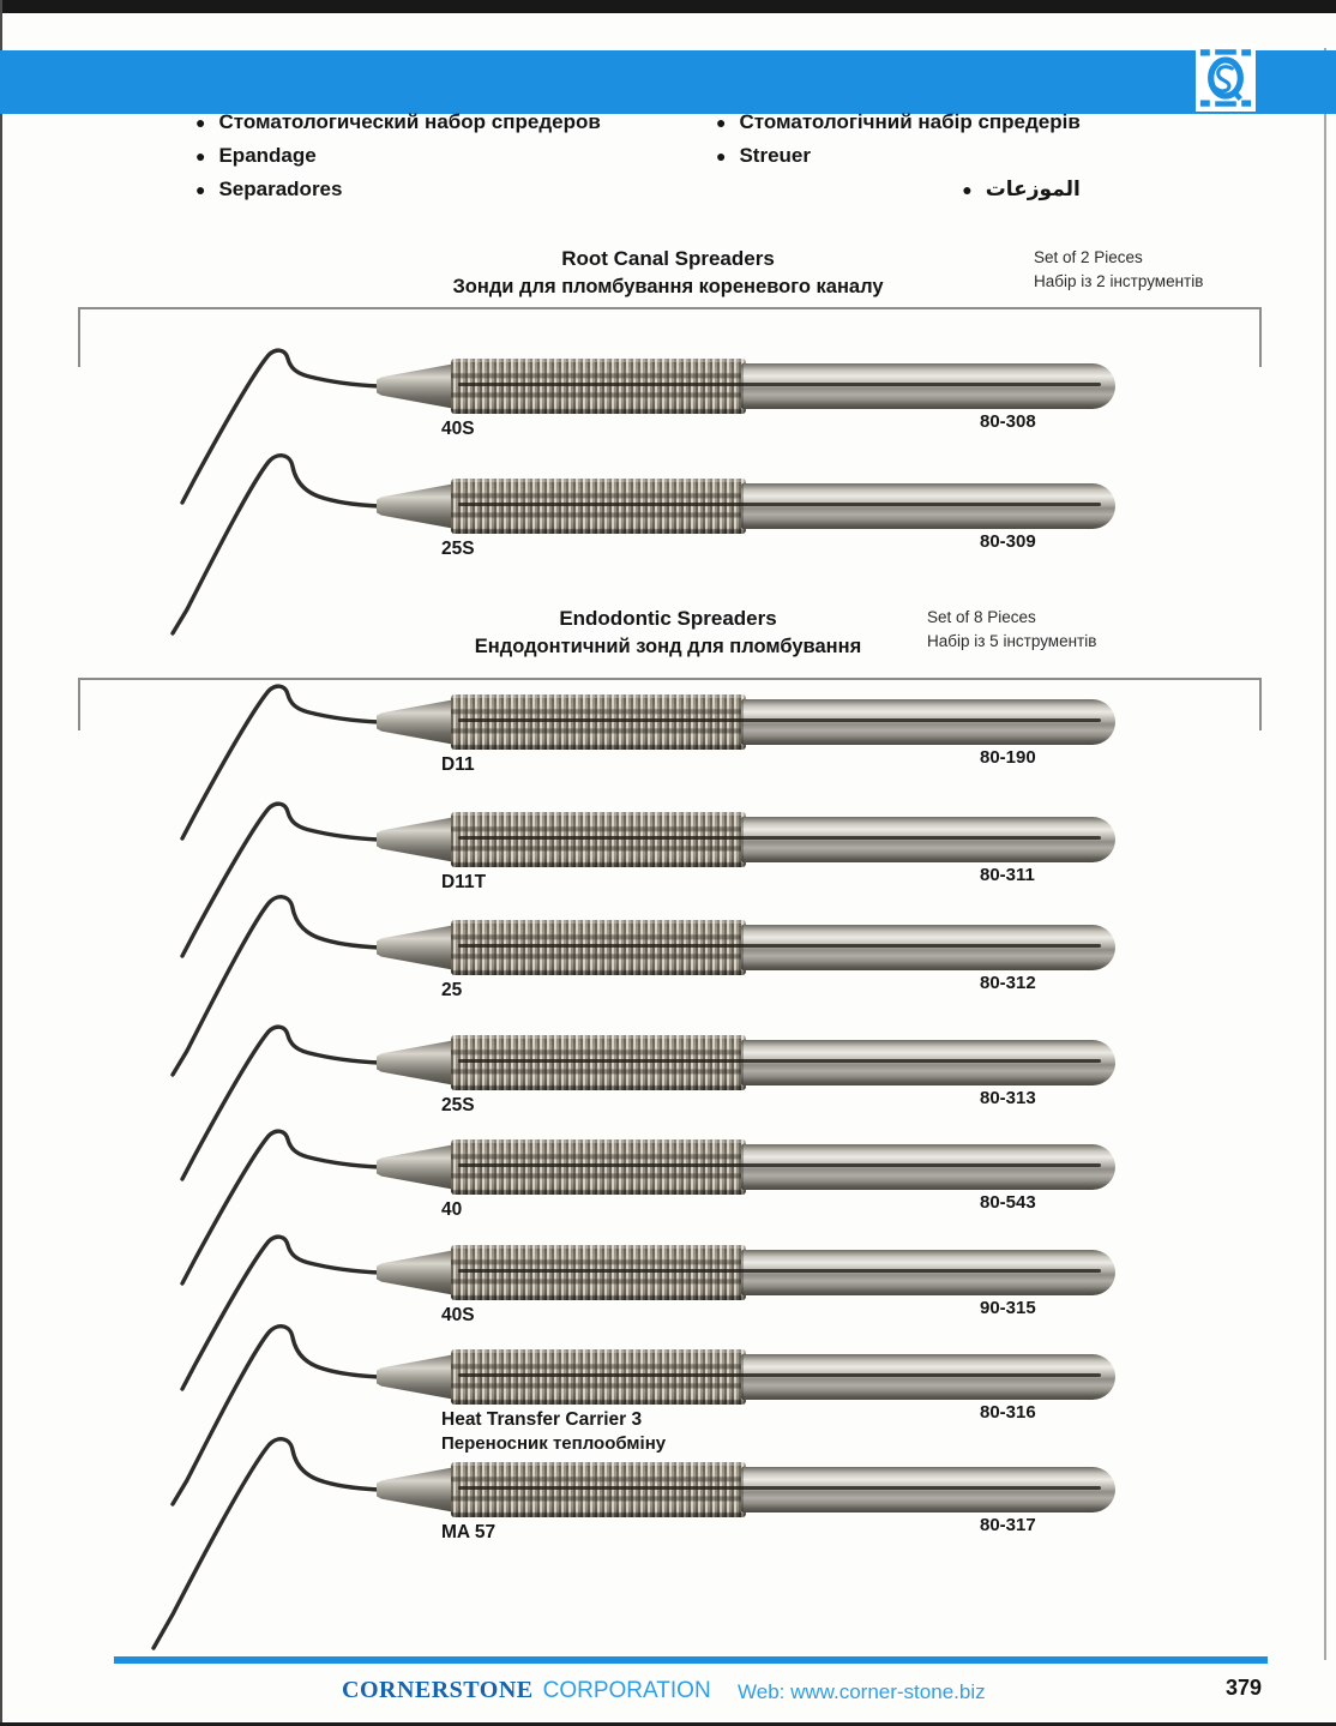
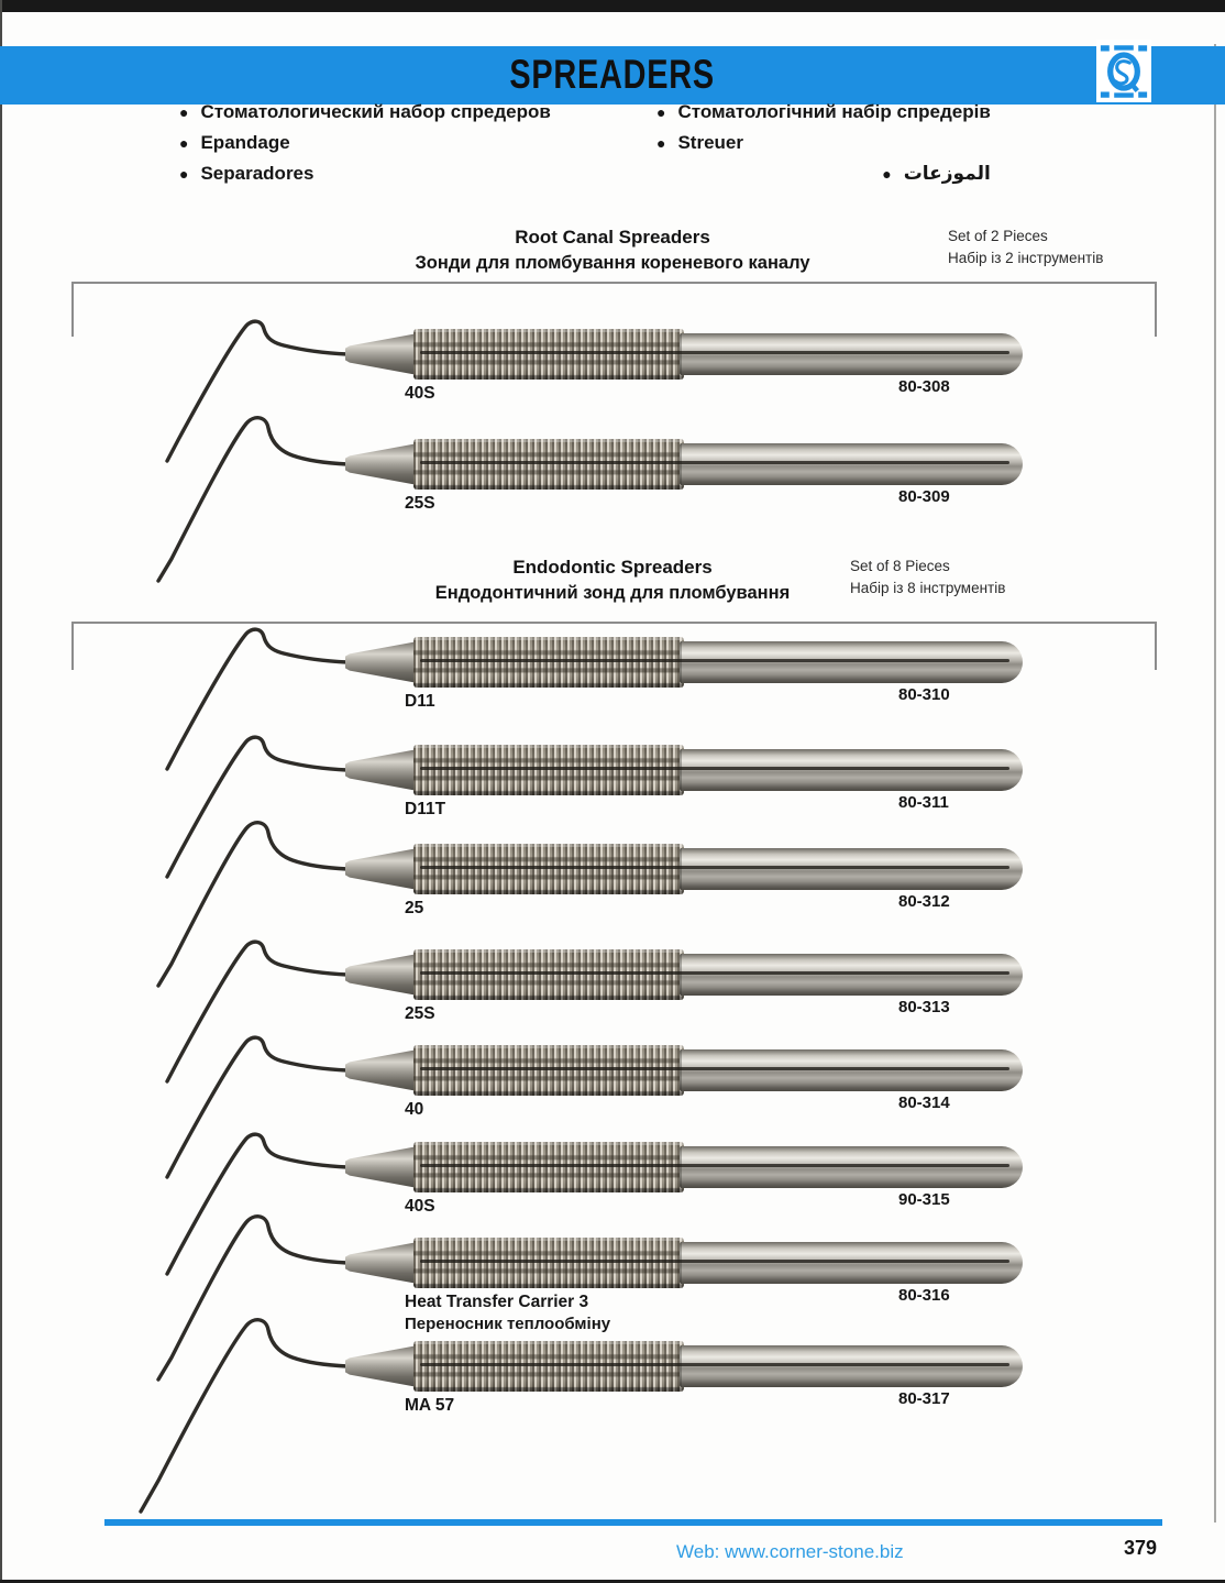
+ SPREADERS
  ●
  Стоматологический набор спредеров
  ●
  Epandage
  ●
  Separadores
  ●
  Стоматологічний набір спредерів
  ●
  Streuer
  ●
  الموزعات
  Root Canal Spreaders
  Зонди для пломбування кореневого каналу
  Set of 2 Pieces
  Набір із 2 інструментів
  40S
  80-308
  25S
  80-309
  Endodontic Spreaders
  Ендодонтичний зонд для пломбування
  Set of 8 Pieces
- Набір із 5 інструментів
+ Набір із 8 інструментів
  D11
- 80-190
+ 80-310
  D11T
  80-311
  25
  80-312
  25S
  80-313
  40
- 80-543
+ 80-314
  40S
  90-315
  Heat Transfer Carrier 3
  Переносник теплообміну
  80-316
  MA 57
  80-317
- CORNERSTONE CORPORATION
  Web: www.corner-stone.biz
  379
